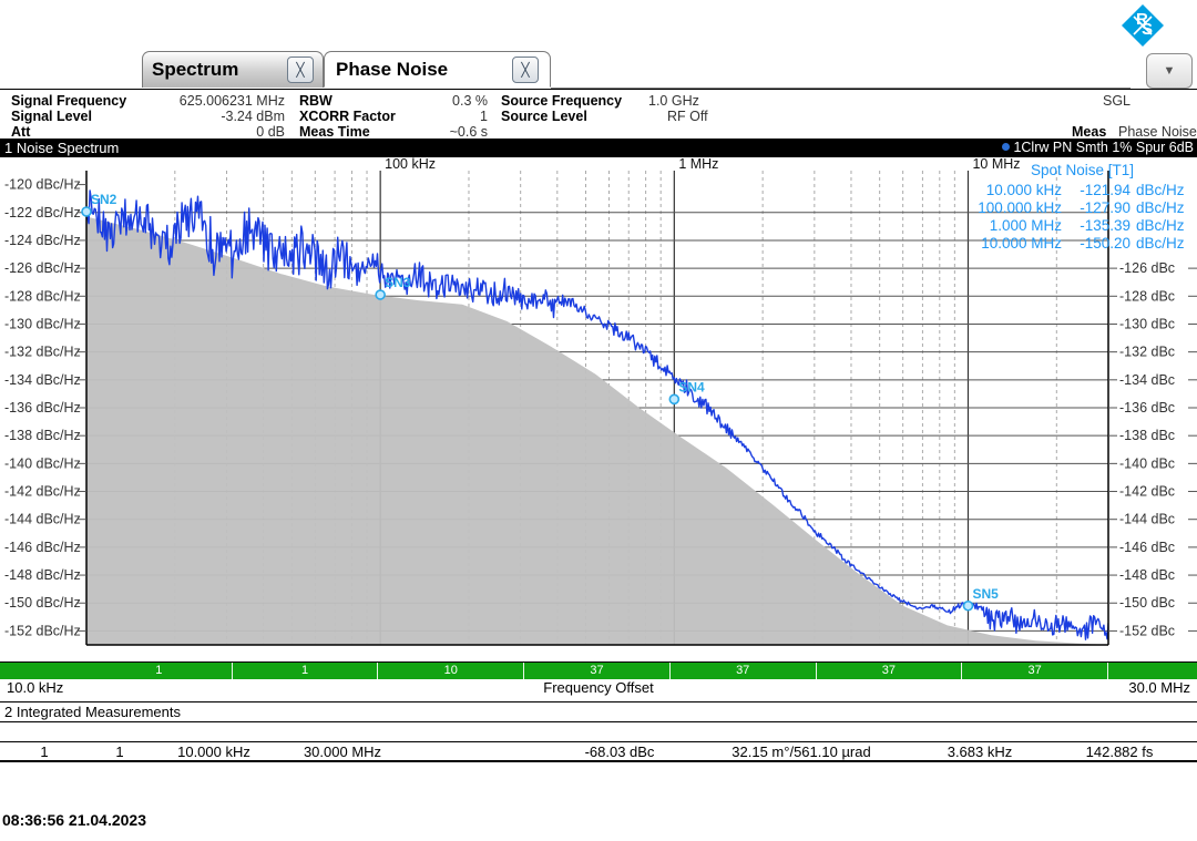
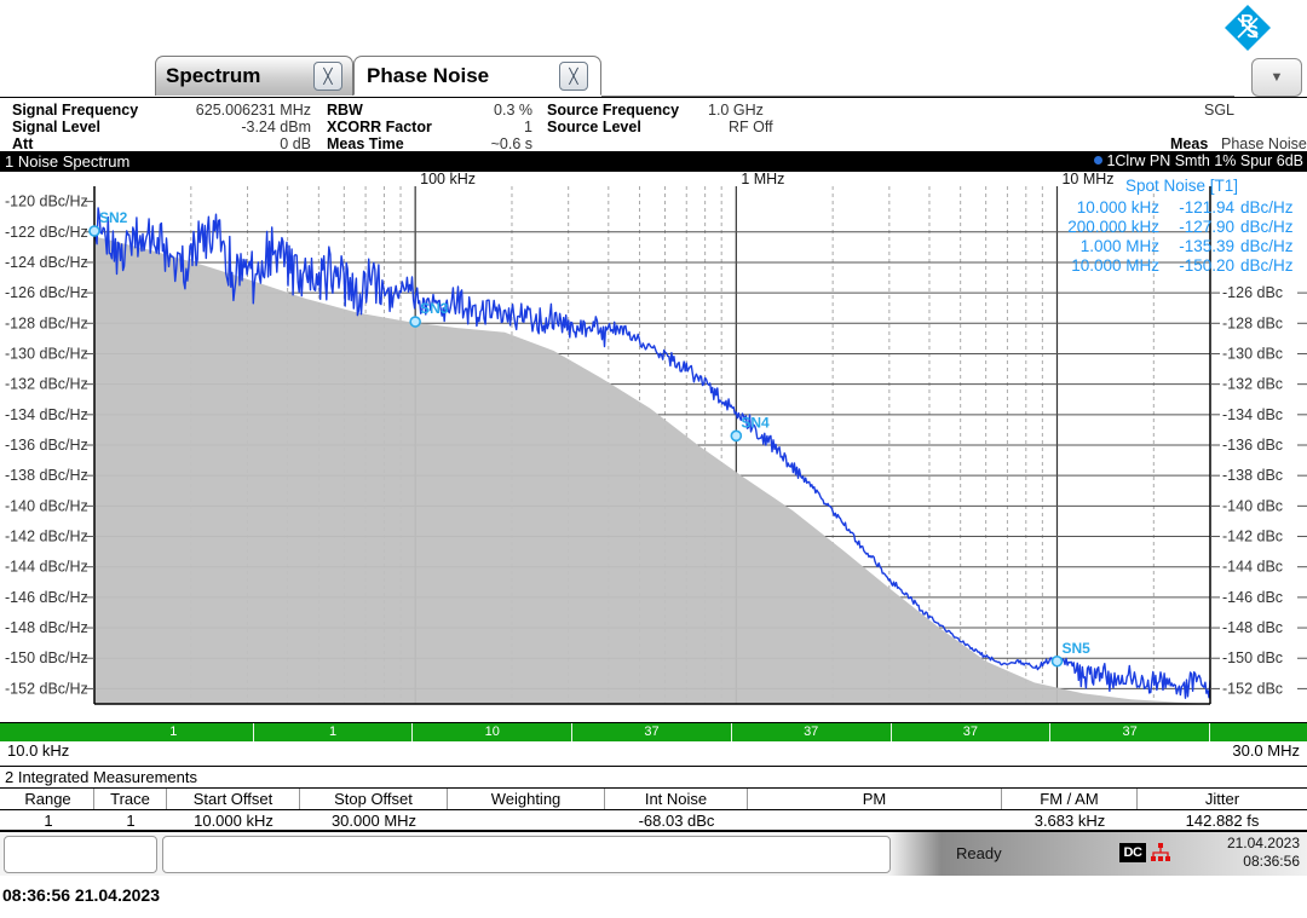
  R
  Spectrum
  ╳
  Phase Noise
  ╳
  ▼
  Signal Frequency
  625.006231 MHz
  Signal Level
  -3.24 dBm
  Att
  0 dB
  RBW
  0.3 %
  XCORR Factor
  1
  Meas Time
  ~0.6 s
  Source Frequency
  1.0 GHz
  Source Level
  RF Off
  SGL
  Meas
  Phase Noise
  1 Noise Spectrum
  1Clrw PN Smth 1% Spur 6dB
  -120 dBc/Hz
  -122 dBc/Hz
  -124 dBc/Hz
  -126 dBc/Hz
  -126 dBc
  -128 dBc/Hz
  -128 dBc
  -130 dBc/Hz
  -130 dBc
  -132 dBc/Hz
  -132 dBc
  -134 dBc/Hz
  -134 dBc
  -136 dBc/Hz
  -136 dBc
  -138 dBc/Hz
  -138 dBc
  -140 dBc/Hz
  -140 dBc
  -142 dBc/Hz
  -142 dBc
  -144 dBc/Hz
  -144 dBc
  -146 dBc/Hz
  -146 dBc
  -148 dBc/Hz
  -148 dBc
  -150 dBc/Hz
  -150 dBc
  -152 dBc/Hz
  -152 dBc
  100 kHz
  1 MHz
  10 MHz
  SN2
  SN3
  SN4
  SN5
  Spot Noise [T1]
  10.000 kHz
  -121.94
  dBc/Hz
- 100.000 kHz
+ 200.000 kHz
  -127.90
  dBc/Hz
  1.000 MHz
  -135.39
  dBc/Hz
  10.000 MHz
  -150.20
  dBc/Hz
  1
  1
  10
  37
  37
  37
  37
  10.0 kHz
- Frequency Offset
  30.0 MHz
  2 Integrated Measurements
+ Range
+ Trace
+ Start Offset
+ Stop Offset
+ Weighting
+ Int Noise
+ PM
+ FM / AM
+ Jitter
  1
  1
  10.000 kHz
  30.000 MHz
  -68.03 dBc
- 32.15 m°/561.10 µrad
  3.683 kHz
  142.882 fs
+ Ready
+ DC
+ 21.04.2023
+ 08:36:56
  08:36:56 21.04.2023
